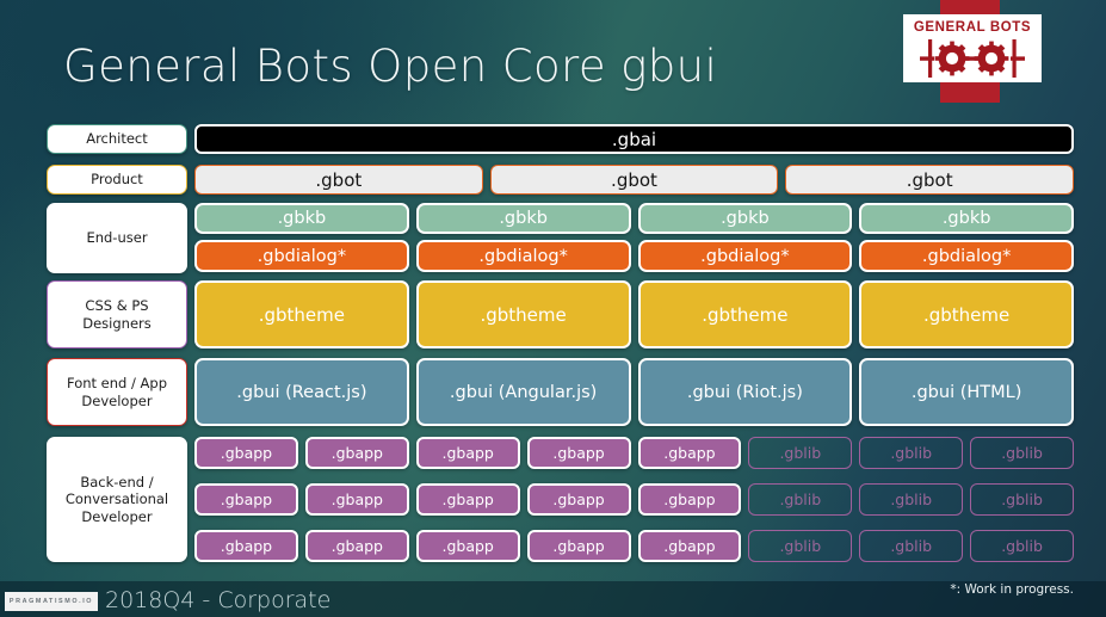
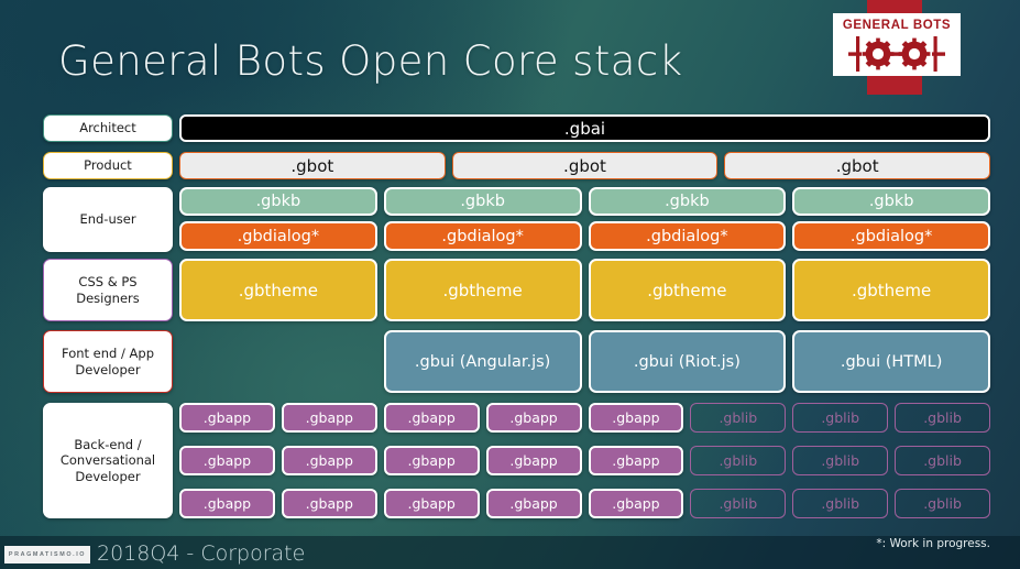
  GENERAL BOTS
- General Bots Open Core gbui
+ General Bots Open Core stack
  Architect
  Product
  End-user
  CSS & PS
  Designers
  Font end / App
  Developer
  Back-end /
  Conversational
  Developer
  .gbai
  .gbot
  .gbot
  .gbot
  .gbkb
  .gbkb
  .gbkb
  .gbkb
  .gbdialog*
  .gbdialog*
  .gbdialog*
  .gbdialog*
  .gbtheme
  .gbtheme
  .gbtheme
  .gbtheme
- .gbui (React.js)
  .gbui (Angular.js)
  .gbui (Riot.js)
  .gbui (HTML)
  .gbapp
  .gbapp
  .gbapp
  .gbapp
  .gbapp
  .gblib
  .gblib
  .gblib
  .gbapp
  .gbapp
  .gbapp
  .gbapp
  .gbapp
  .gblib
  .gblib
  .gblib
  .gbapp
  .gbapp
  .gbapp
  .gbapp
  .gbapp
  .gblib
  .gblib
  .gblib
  2018Q4 - Corporate
  *: Work in progress.
